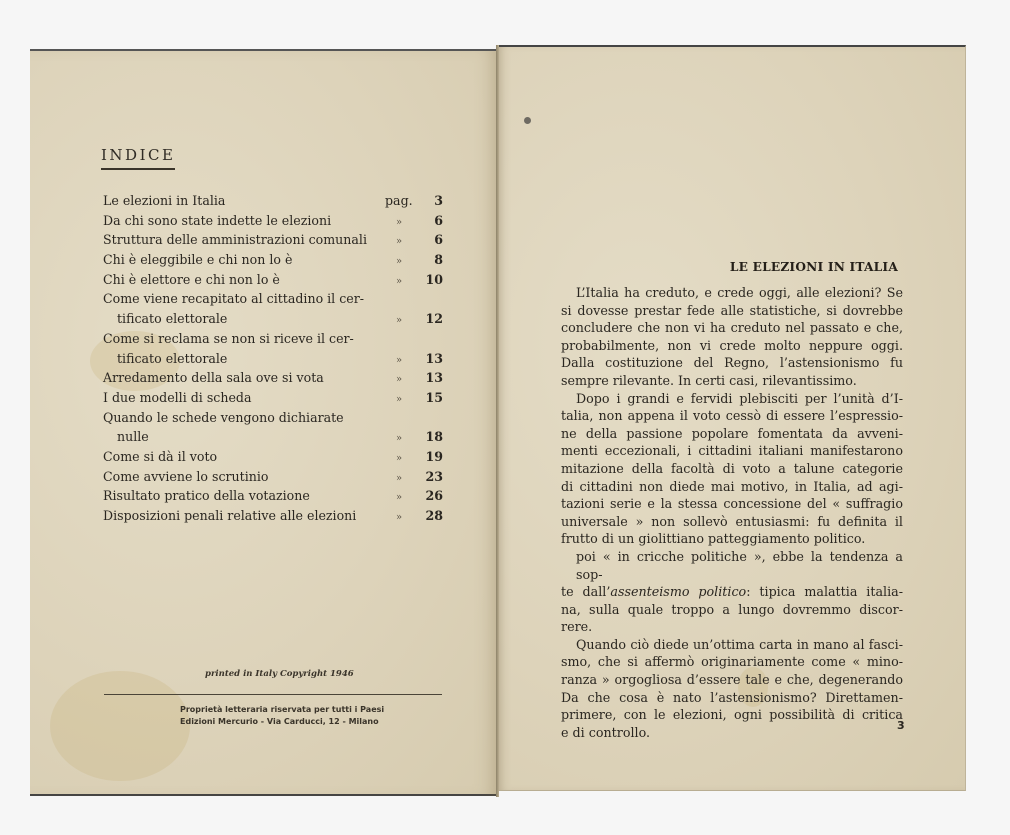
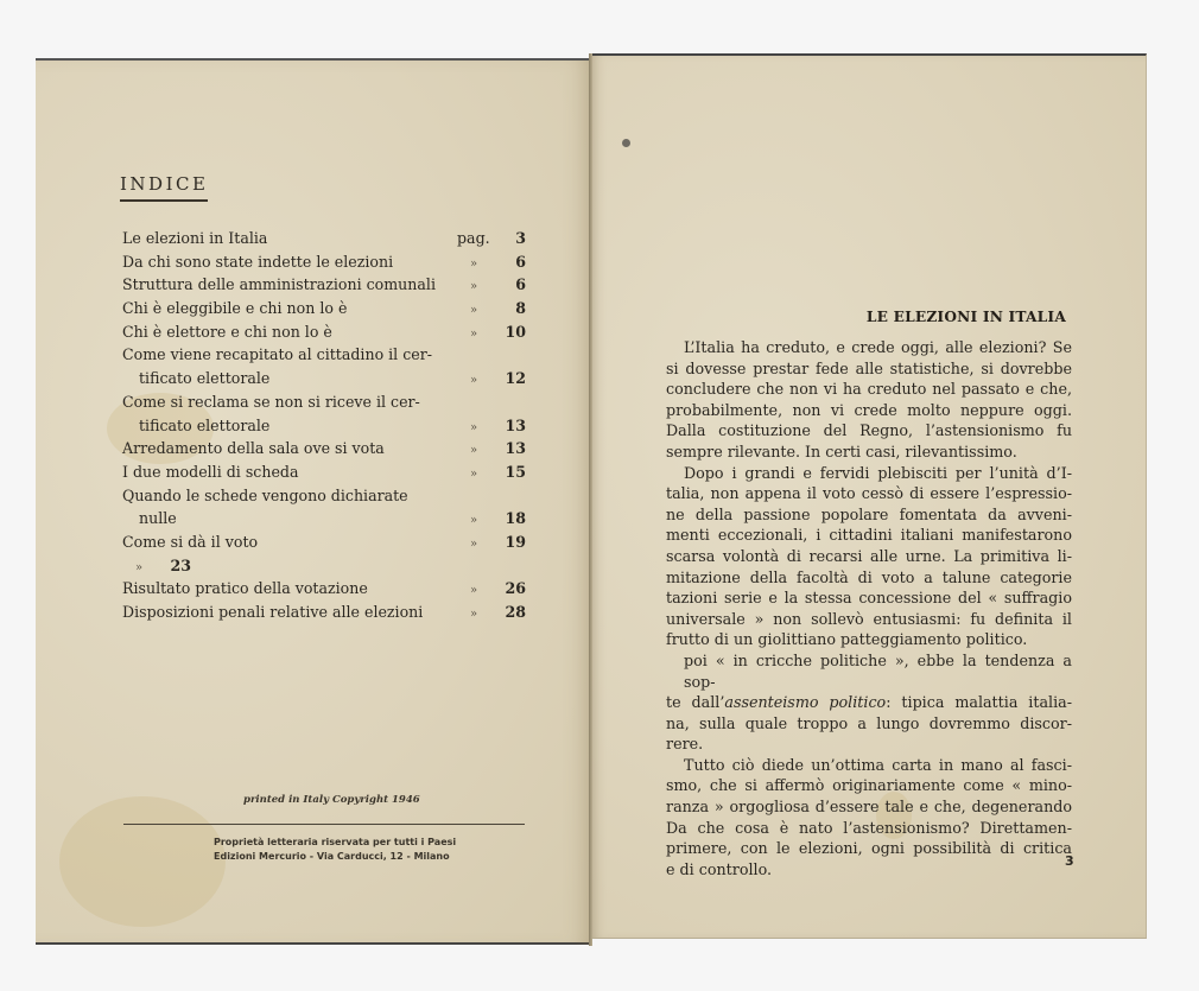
  INDICE
  Le elezioni in Italia
  pag.
  3
  Da chi sono state indette le elezioni
  »
  6
  Struttura delle amministrazioni comunali
  »
  6
  Chi è eleggibile e chi non lo è
  »
  8
  Chi è elettore e chi non lo è
  »
  10
  Come viene recapitato al cittadino il cer-
  tificato elettorale
  »
  12
  Come si reclama se non si riceve il cer-
  tificato elettorale
  »
  13
  Arredamento della sala ove si vota
  »
  13
  I due modelli di scheda
  »
  15
  Quando le schede vengono dichiarate
  nulle
  »
  18
  Come si dà il voto
  »
  19
- Come avviene lo scrutinio
  »
  23
  Risultato pratico della votazione
  »
  26
  Disposizioni penali relative alle elezioni
  »
  28
  printed in Italy Copyright 1946
  Proprietà letteraria riservata per tutti i Paesi
  Edizioni Mercurio - Via Carducci, 12 - Milano
  LE ELEZIONI IN ITALIA
  L’Italia ha creduto, e crede oggi, alle elezioni? Se
  si dovesse prestar fede alle statistiche, si dovrebbe
  concludere che non vi ha creduto nel passato e che,
  probabilmente, non vi crede molto neppure oggi.
  Dalla costituzione del Regno, l’astensionismo fu
  sempre rilevante. In certi casi, rilevantissimo.
  Dopo i grandi e fervidi plebisciti per l’unità d’I-
  talia, non appena il voto cessò di essere l’espressio-
  ne della passione popolare fomentata da avveni-
  menti eccezionali, i cittadini italiani manifestarono
+ scarsa volontà di recarsi alle urne. La primitiva li-
  mitazione della facoltà di voto a talune categorie
- di cittadini non diede mai motivo, in Italia, ad agi-
  tazioni serie e la stessa concessione del « suffragio
  universale » non sollevò entusiasmi: fu definita il
  frutto di un giolittiano patteggiamento politico.
  poi « in cricche politiche », ebbe la tendenza a sop-
  te dall’assenteismo politico: tipica malattia italia-
  na, sulla quale troppo a lungo dovremmo discor-
  rere.
- Quando ciò diede un’ottima carta in mano al fasci-
+ Tutto ciò diede un’ottima carta in mano al fasci-
  smo, che si affermò originariamente come « mino-
  ranza » orgogliosa d’essere tale e che, degenerando
  Da che cosa è nato l’astensionismo? Direttamen-
  primere, con le elezioni, ogni possibilità di critica
  e di controllo.
  3
